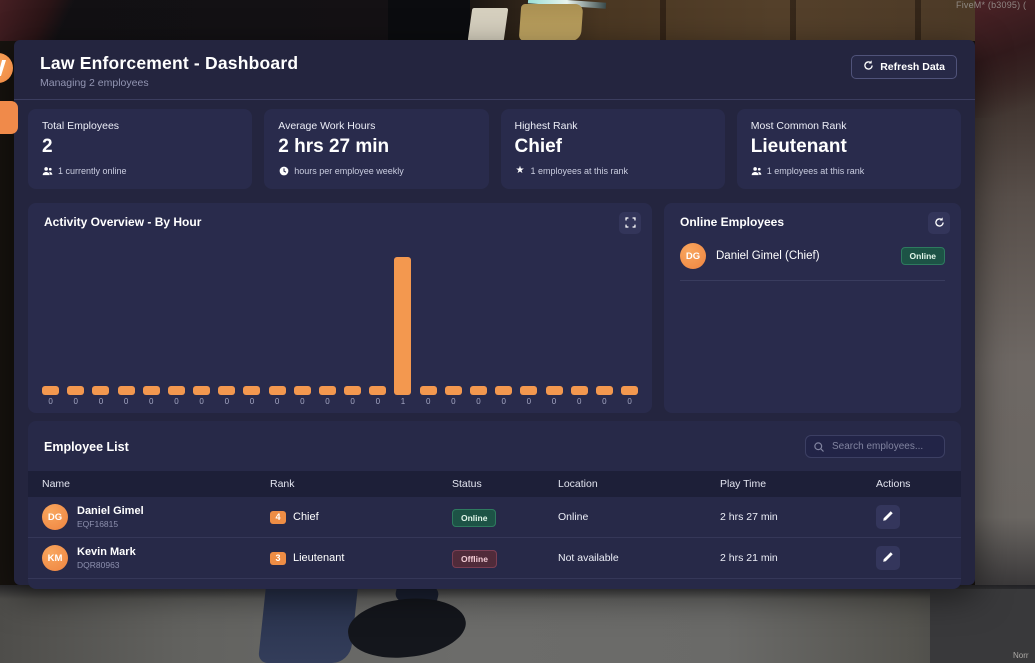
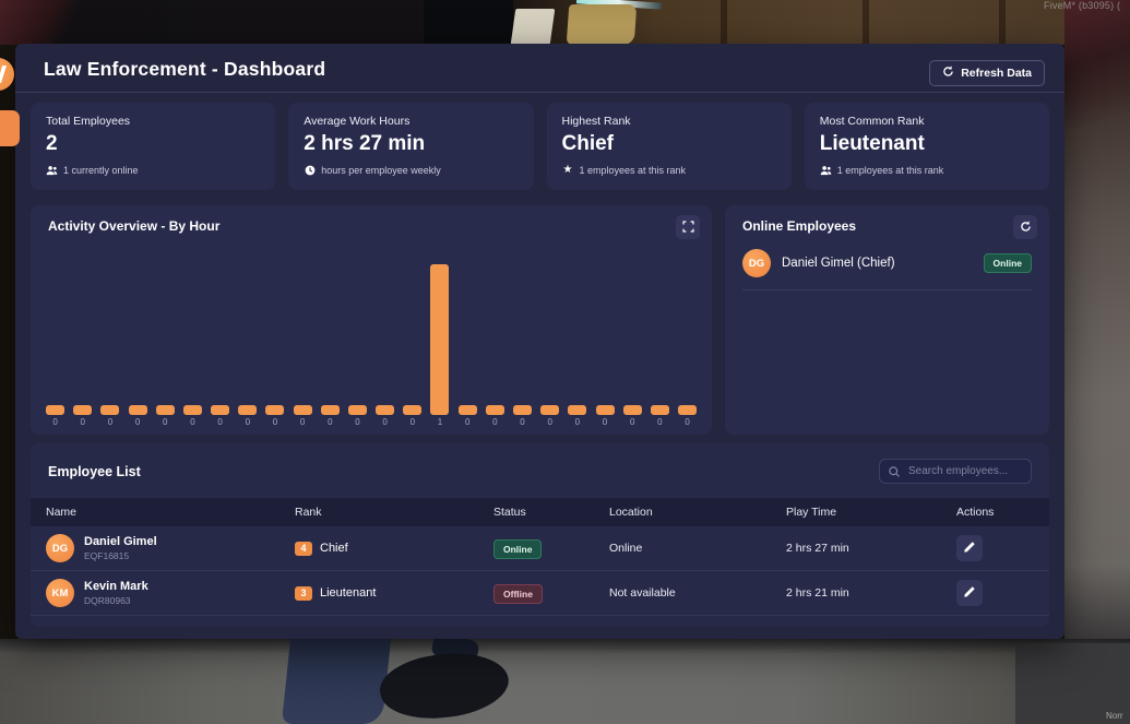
  FiveM* (b3095) (
  Norr
  Law Enforcement - Dashboard
- Managing 2 employees
  Refresh Data
  Total Employees
  2
  1 currently online
  Average Work Hours
  2 hrs 27 min
  hours per employee weekly
  Highest Rank
  Chief
  ★
  1 employees at this rank
  Most Common Rank
  Lieutenant
  1 employees at this rank
  Activity Overview - By Hour
  0
  0
  0
  0
  0
  0
  0
  0
  0
  0
  0
  0
  0
  0
  1
  0
  0
  0
  0
  0
  0
  0
  0
  0
  Online Employees
  DG
  Daniel Gimel (Chief)
  Online
  Employee List
  Search employees...
  Name
  Rank
  Status
  Location
  Play Time
  Actions
  DG
  Daniel Gimel
  EQF16815
  4
  Chief
  Online
  Online
  2 hrs 27 min
  KM
  Kevin Mark
  DQR80963
  3
  Lieutenant
  Offline
  Not available
  2 hrs 21 min
